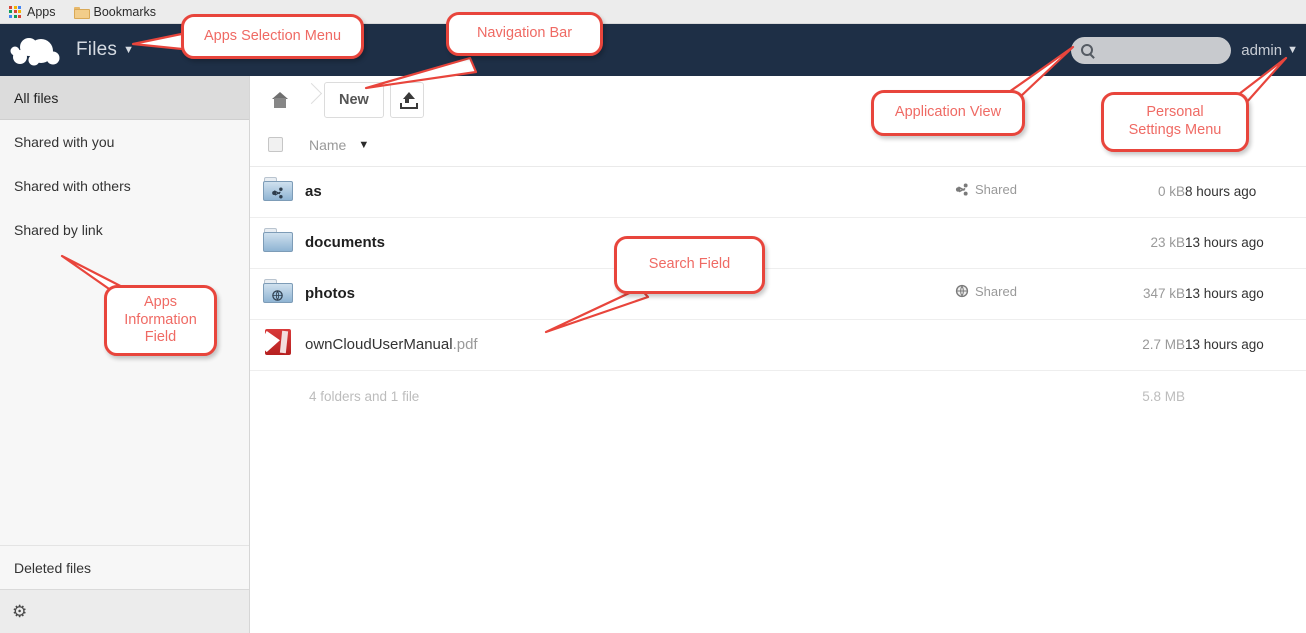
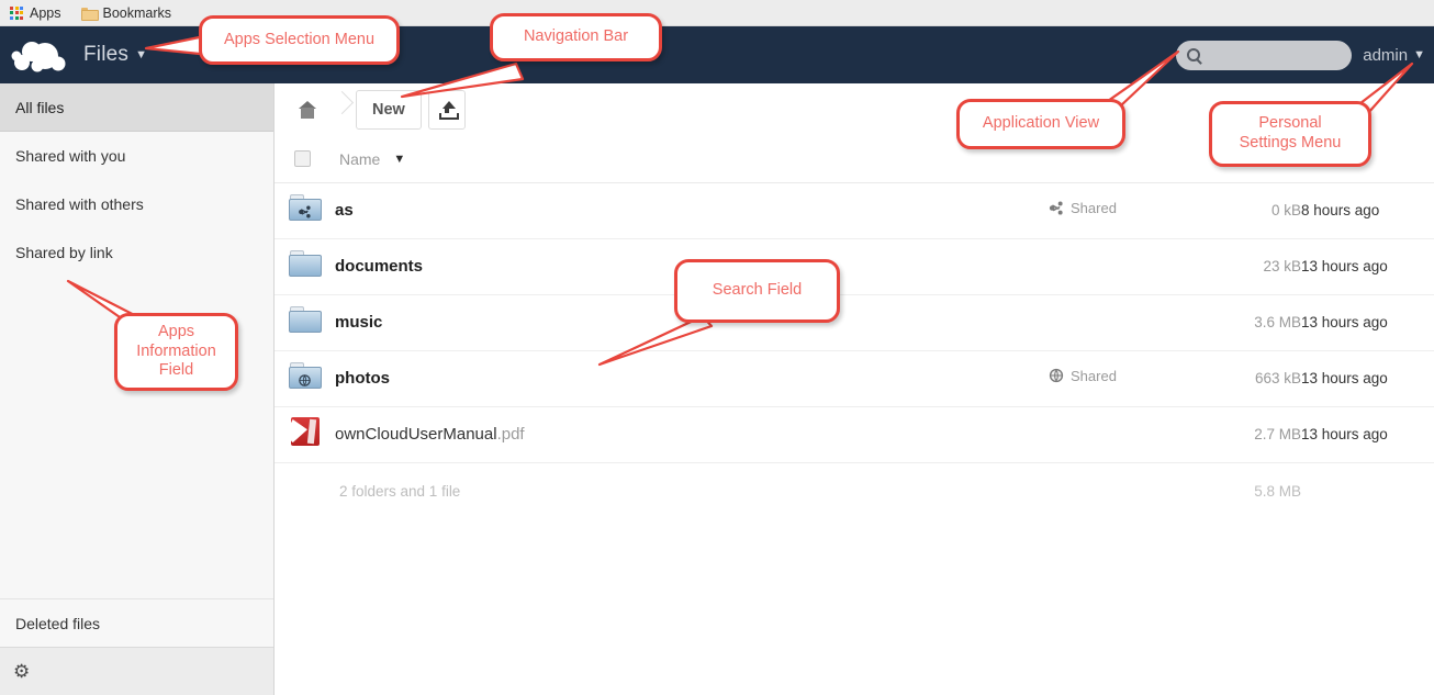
  Apps
  Bookmarks
  Files
  ▼
  admin
  ▼
  All files
  Shared with you
  Shared with others
  Shared by link
  Deleted files
  ⚙
  New
  	as	Shared	0 kB	8 hours ago
  	documents		23 kB	13 hours ago
+ 	music		3.6 MB	13 hours ago
- 	photos	Shared	347 kB	13 hours ago
+ 	photos	Shared	663 kB	13 hours ago
  	ownCloudUserManual.pdf		2.7 MB	13 hours ago
- 	4 folders and 1 file		5.8 MB
+ 	2 folders and 1 file		5.8 MB
  Apps Selection Menu
  Navigation Bar
  Application View
  Personal
  Settings Menu
  Search Field
  Apps
  Information
  Field
